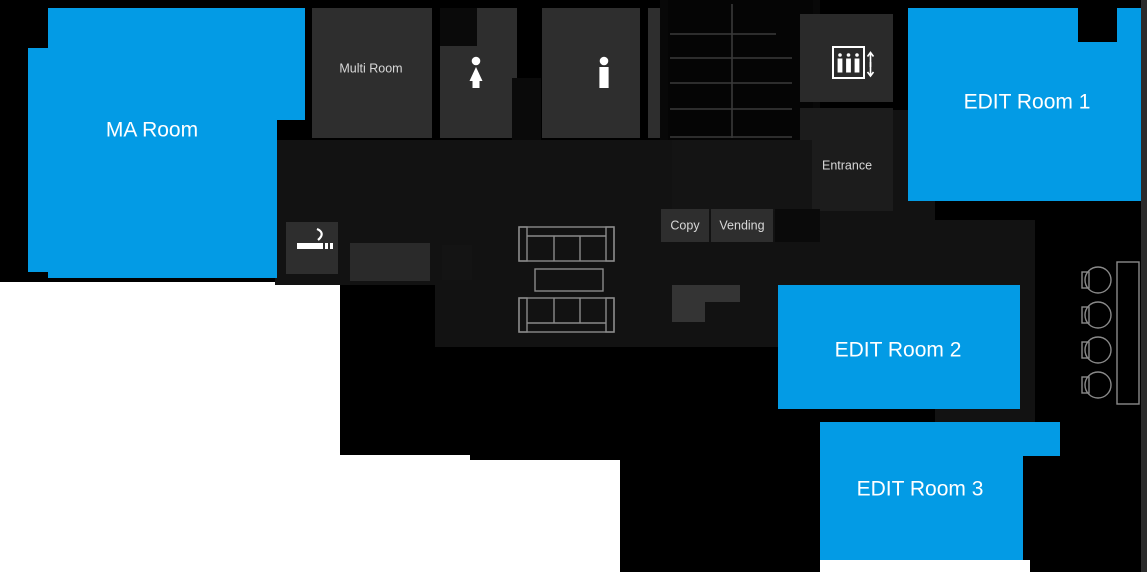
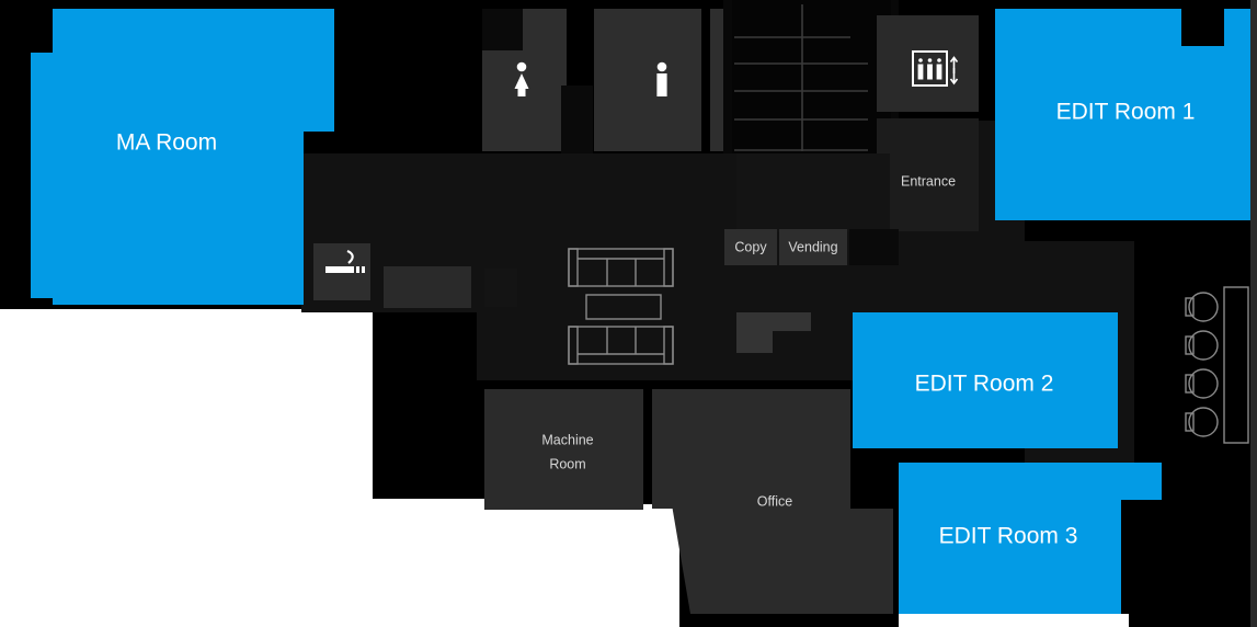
  MA Room
- Multi Room
  Entrance
  Copy
  Vending
  EDIT Room 1
  EDIT Room 2
  EDIT Room 3
+ Machine
+ Room
+ Office
